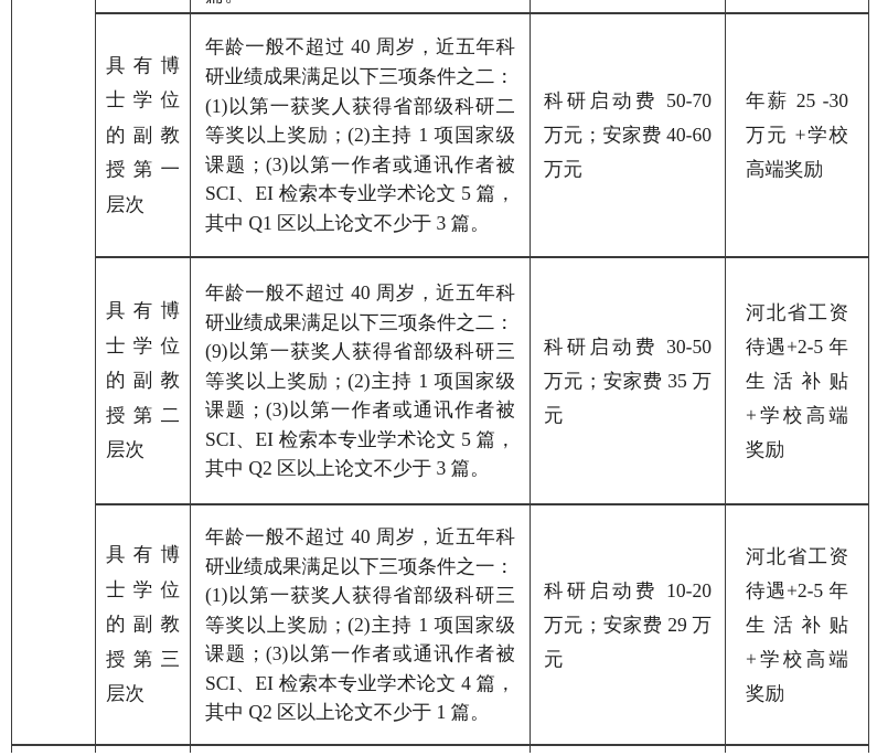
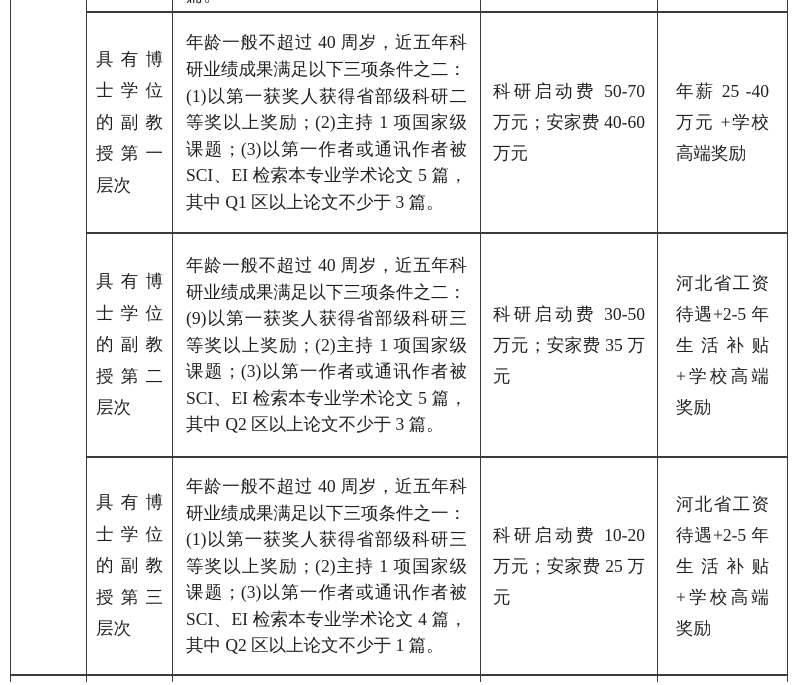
- 具有博士学位的副教授第一层次	年龄一般不超过 40 周岁，近五年科研业绩成果满足以下三项条件之二： (1)以第一获奖人获得省部级科研二等奖以上奖励；(2)主持 1 项国家级课题；(3)以第一作者或通讯作者被 SCI、EI 检索本专业学术论文 5 篇，其中 Q1 区以上论文不少于 3 篇。	科研启动费 50-70 万元；安家费 40-60 万元	年薪 25 -30 万元 +学校高端奖励
+ 具有博士学位的副教授第一层次	年龄一般不超过 40 周岁，近五年科研业绩成果满足以下三项条件之二： (1)以第一获奖人获得省部级科研二等奖以上奖励；(2)主持 1 项国家级课题；(3)以第一作者或通讯作者被 SCI、EI 检索本专业学术论文 5 篇，其中 Q1 区以上论文不少于 3 篇。	科研启动费 50-70 万元；安家费 40-60 万元	年薪 25 -40 万元 +学校高端奖励
  具有博士学位的副教授第二层次	年龄一般不超过 40 周岁，近五年科研业绩成果满足以下三项条件之二： (9)以第一获奖人获得省部级科研三等奖以上奖励；(2)主持 1 项国家级课题；(3)以第一作者或通讯作者被 SCI、EI 检索本专业学术论文 5 篇，其中 Q2 区以上论文不少于 3 篇。	科研启动费 30-50 万元；安家费 35 万元	河北省工资待遇+2-5 年生活补贴+学校高端奖励
- 具有博士学位的副教授第三层次	年龄一般不超过 40 周岁，近五年科研业绩成果满足以下三项条件之一： (1)以第一获奖人获得省部级科研三等奖以上奖励；(2)主持 1 项国家级课题；(3)以第一作者或通讯作者被 SCI、EI 检索本专业学术论文 4 篇，其中 Q2 区以上论文不少于 1 篇。	科研启动费 10-20 万元；安家费 29 万元	河北省工资待遇+2-5 年生活补贴+学校高端奖励
+ 具有博士学位的副教授第三层次	年龄一般不超过 40 周岁，近五年科研业绩成果满足以下三项条件之一： (1)以第一获奖人获得省部级科研三等奖以上奖励；(2)主持 1 项国家级课题；(3)以第一作者或通讯作者被 SCI、EI 检索本专业学术论文 4 篇，其中 Q2 区以上论文不少于 1 篇。	科研启动费 10-20 万元；安家费 25 万元	河北省工资待遇+2-5 年生活补贴+学校高端奖励
